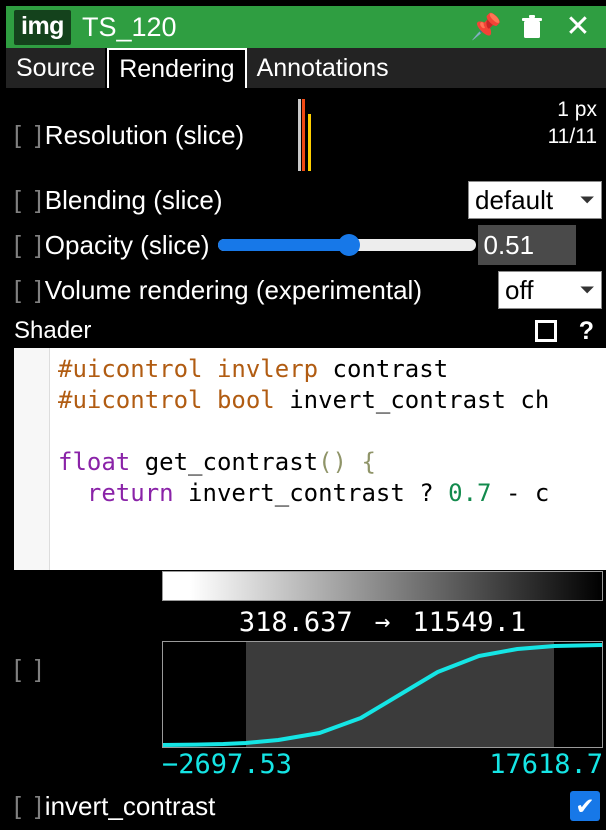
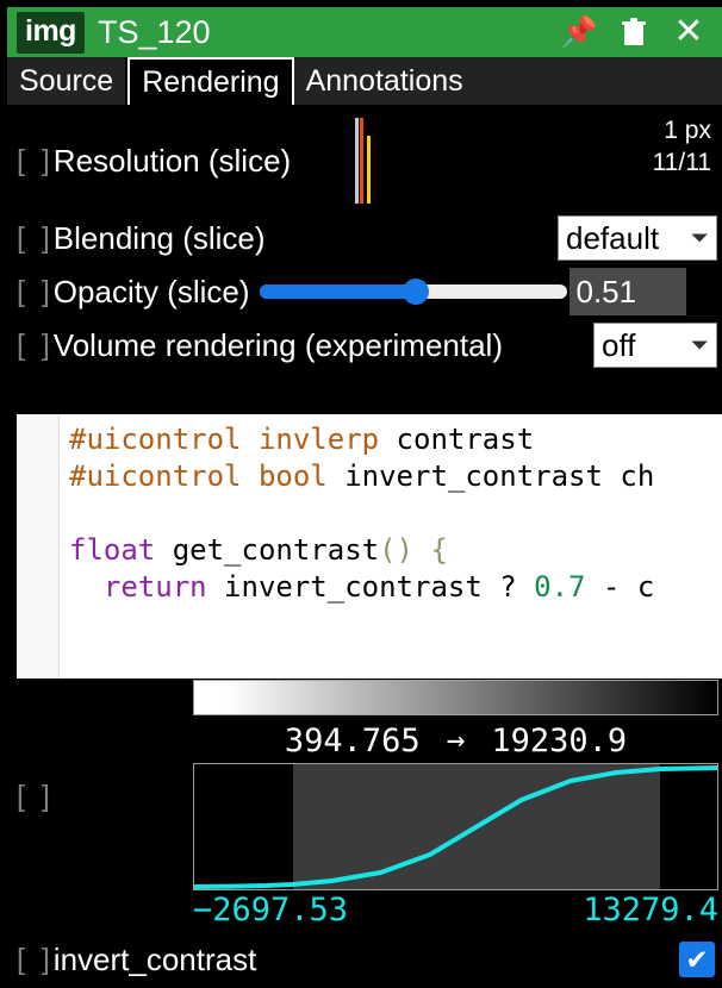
  img
  TS_120
  📌
  ✕
  Source
  Rendering
  Annotations
  [ ]
  Resolution (slice)
  1 px
  11/11
  [ ]
  Blending (slice)
  default
  ⏷
  [ ]
  Opacity (slice)
  0.51
  [ ]
  Volume rendering (experimental)
  off
  ⏷
- Shader
- ?
  #uicontrol invlerp contrast
  #uicontrol bool invert_contrast ch
  float get_contrast() {
  return invert_contrast ? 0.7 - c
- 318.637
+ 394.765
  →
- 11549.1
+ 19230.9
  [ ]
  −2697.53
- 17618.7
+ 13279.4
  [ ]
  invert_contrast
  ✔
